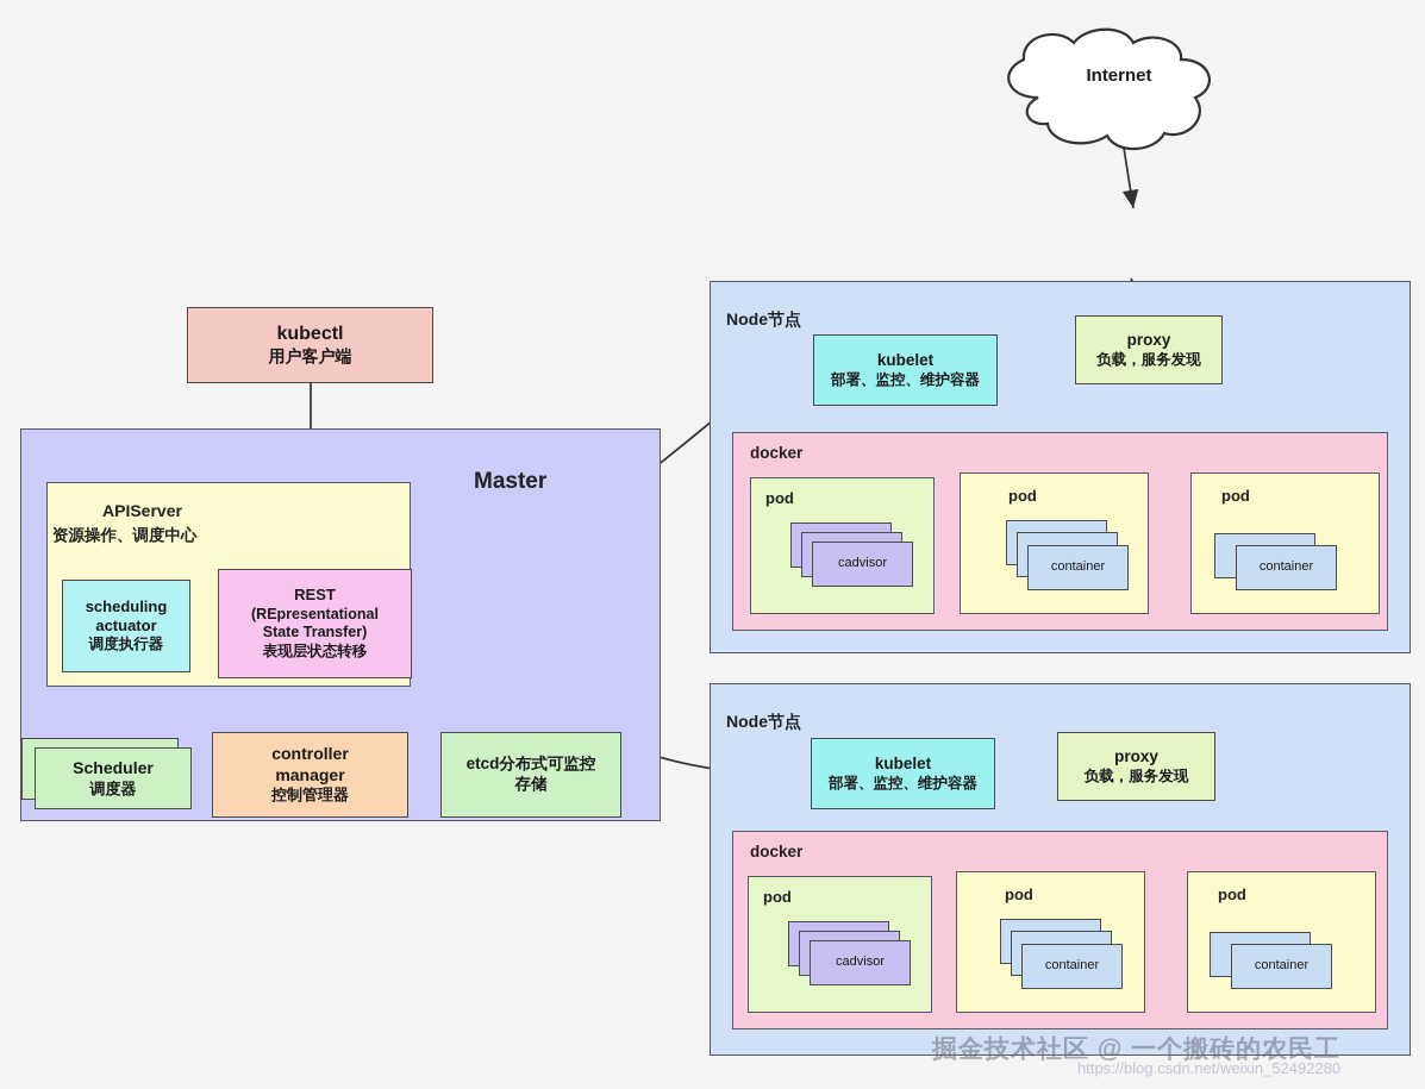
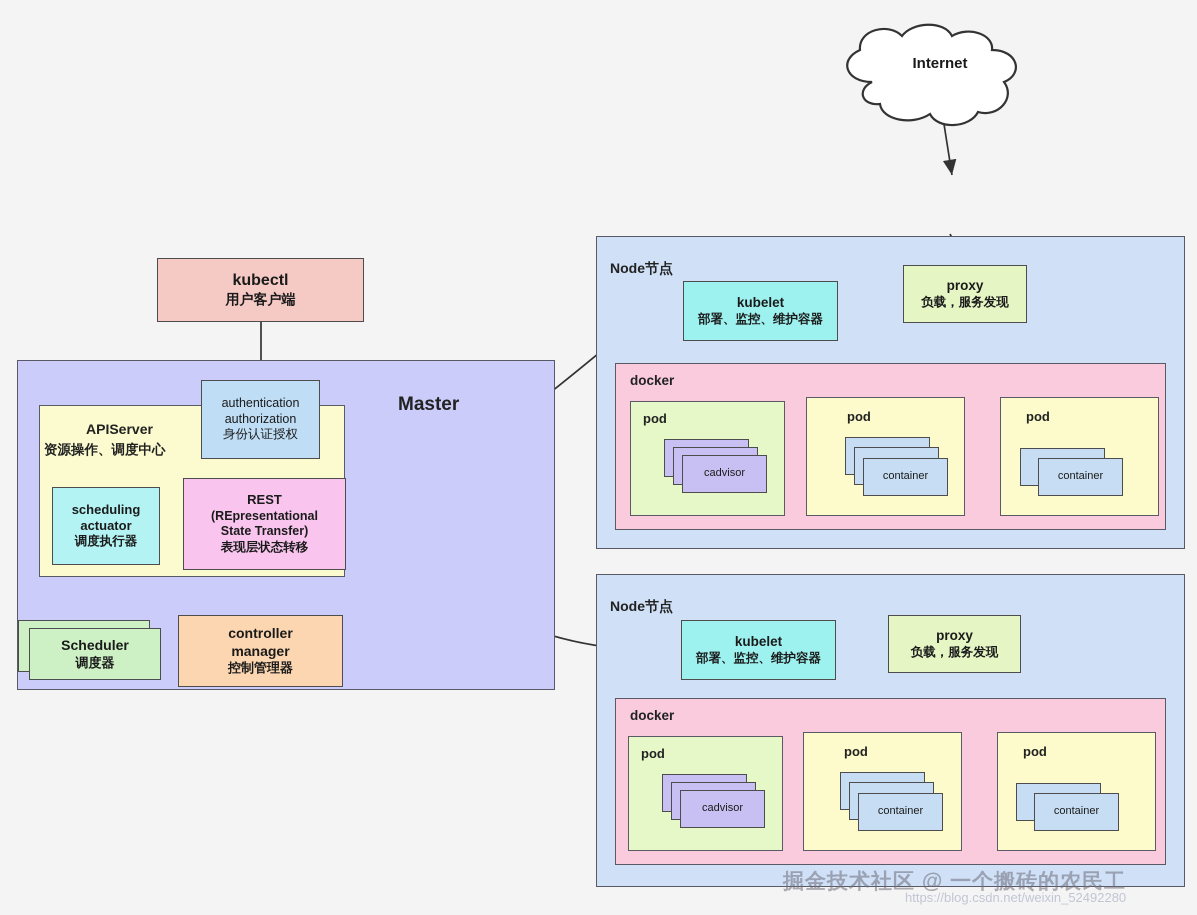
  Internet
  kubectl
  用户客户端
  Master
  APIServer
  资源操作、调度中心
+ authentication
+ authorization
+ 身份认证授权
  REST
  (REpresentational
  State Transfer)
  表现层状态转移
  scheduling
  actuator
  调度执行器
  Scheduler
  调度器
  controller
  manager
  控制管理器
- etcd分布式可监控
- 存储
  Node节点
  kubelet
  部署、监控、维护容器
  proxy
  负载，服务发现
  docker
  pod
  cadvisor
  pod
  container
  pod
  container
  Node节点
  kubelet
  部署、监控、维护容器
  proxy
  负载，服务发现
  docker
  pod
  cadvisor
  pod
  container
  pod
  container
  掘金技术社区 @ 一个搬砖的农民工
  https://blog.csdn.net/weixin_52492280
